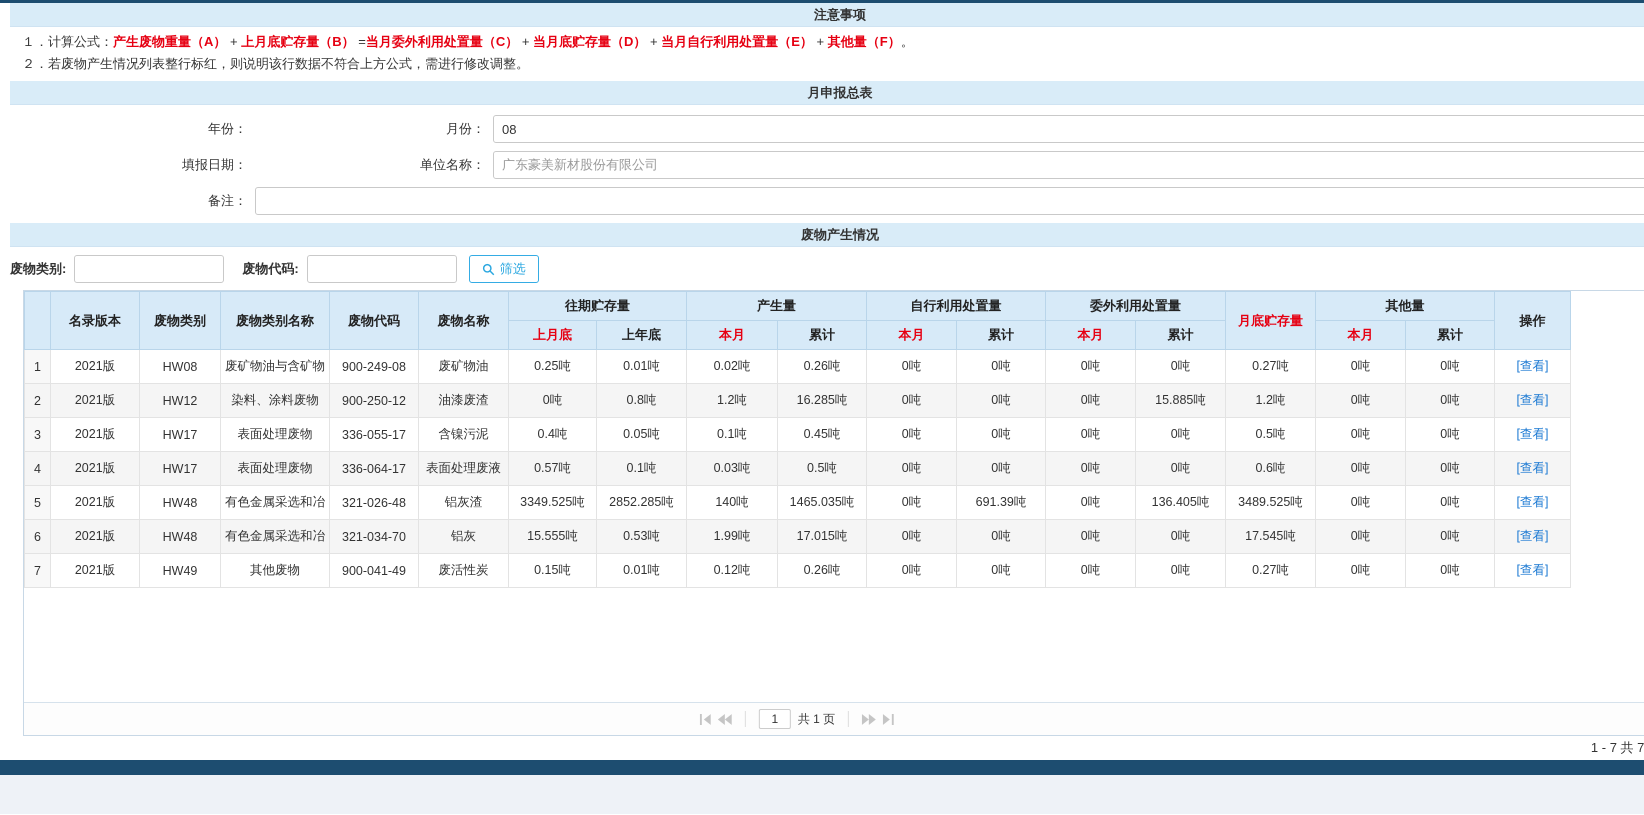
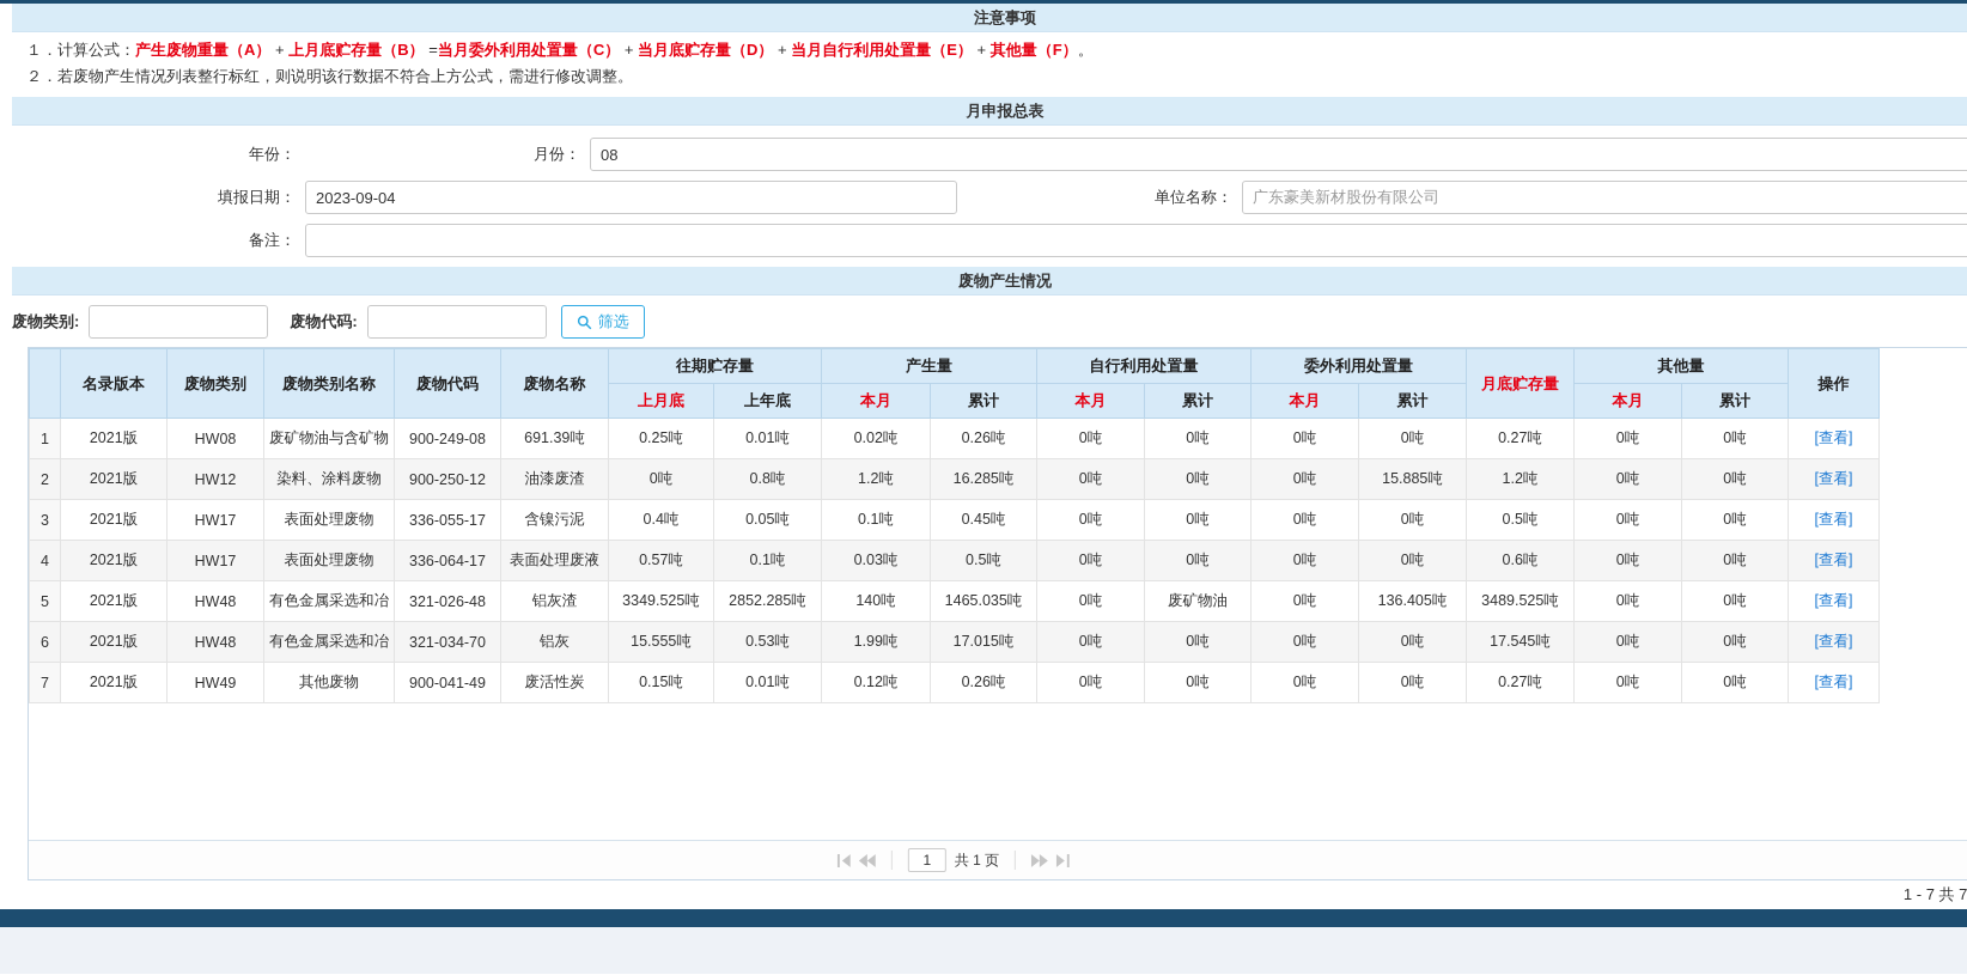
  注意事项
  １．计算公式：产生废物重量（A） + 上月底贮存量（B） =当月委外利用处置量（C） + 当月底贮存量（D） + 当月自行利用处置量（E） + 其他量（F）。
  ２．若废物产生情况列表整行标红，则说明该行数据不符合上方公式，需进行修改调整。
  月申报总表
  年份：
  月份：
  08
  填报日期：
+ 2023-09-04
  单位名称：
  广东豪美新材股份有限公司
  备注：
  废物产生情况
  废物类别:
  废物代码:
  筛选
  	名录版本	废物类别	废物类别名称	废物代码	废物名称	往期贮存量	产生量	自行利用处置量	委外利用处置量	月底贮存量	其他量	操作
  上月底	上年底	本月	累计	本月	累计	本月	累计	本月	累计
- 1	2021版	HW08	废矿物油与含矿物	900-249-08	废矿物油	0.25吨	0.01吨	0.02吨	0.26吨	0吨	0吨	0吨	0吨	0.27吨	0吨	0吨	[查看]
+ 1	2021版	HW08	废矿物油与含矿物	900-249-08	691.39吨	0.25吨	0.01吨	0.02吨	0.26吨	0吨	0吨	0吨	0吨	0.27吨	0吨	0吨	[查看]
  2	2021版	HW12	染料、涂料废物	900-250-12	油漆废渣	0吨	0.8吨	1.2吨	16.285吨	0吨	0吨	0吨	15.885吨	1.2吨	0吨	0吨	[查看]
  3	2021版	HW17	表面处理废物	336-055-17	含镍污泥	0.4吨	0.05吨	0.1吨	0.45吨	0吨	0吨	0吨	0吨	0.5吨	0吨	0吨	[查看]
  4	2021版	HW17	表面处理废物	336-064-17	表面处理废液	0.57吨	0.1吨	0.03吨	0.5吨	0吨	0吨	0吨	0吨	0.6吨	0吨	0吨	[查看]
- 5	2021版	HW48	有色金属采选和冶	321-026-48	铝灰渣	3349.525吨	2852.285吨	140吨	1465.035吨	0吨	691.39吨	0吨	136.405吨	3489.525吨	0吨	0吨	[查看]
+ 5	2021版	HW48	有色金属采选和冶	321-026-48	铝灰渣	3349.525吨	2852.285吨	140吨	1465.035吨	0吨	废矿物油	0吨	136.405吨	3489.525吨	0吨	0吨	[查看]
  6	2021版	HW48	有色金属采选和冶	321-034-70	铝灰	15.555吨	0.53吨	1.99吨	17.015吨	0吨	0吨	0吨	0吨	17.545吨	0吨	0吨	[查看]
  7	2021版	HW49	其他废物	900-041-49	废活性炭	0.15吨	0.01吨	0.12吨	0.26吨	0吨	0吨	0吨	0吨	0.27吨	0吨	0吨	[查看]
  1
  共 1 页
  1 - 7 共 7
